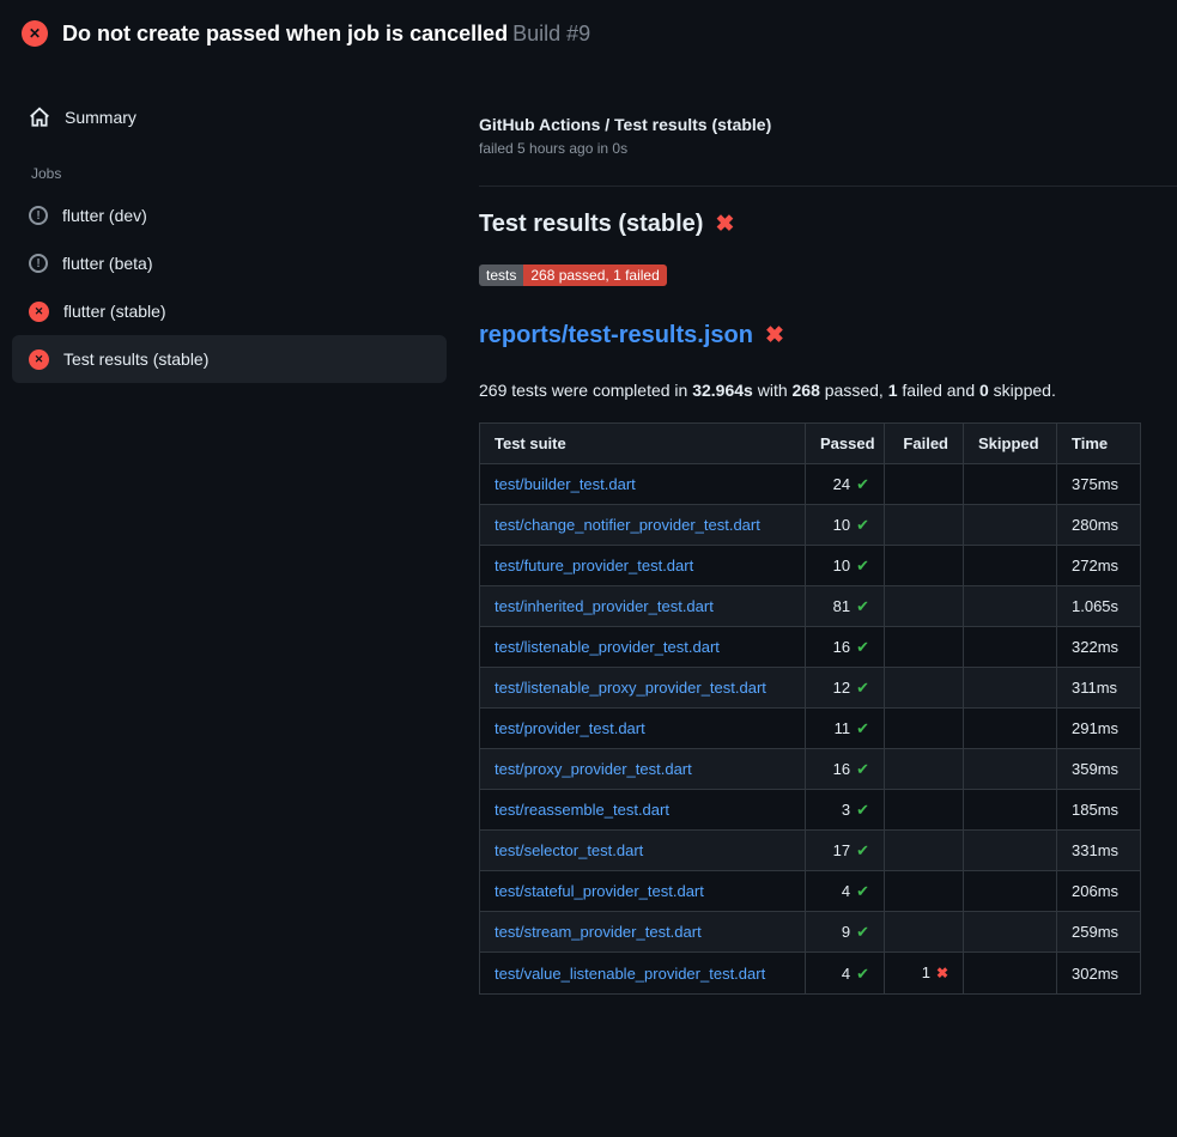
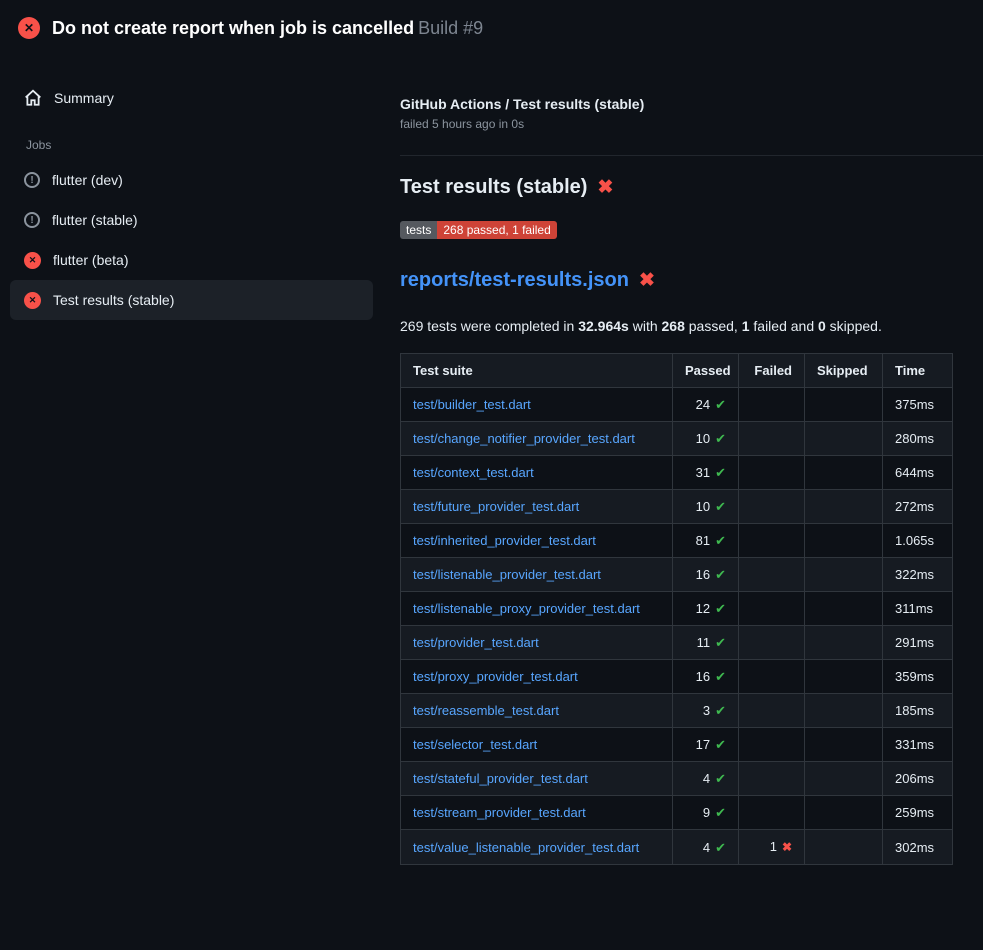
  ✕
- Do not create passed when job is cancelled Build #9
+ Do not create report when job is cancelled Build #9
  Summary
  Jobs
  !
  flutter (dev)
  !
- flutter (beta)
+ flutter (stable)
  ✕
- flutter (stable)
+ flutter (beta)
  ✕
  Test results (stable)
  GitHub Actions / Test results (stable)
  failed 5 hours ago in 0s
  Test results (stable)
  ✖
  tests
  268 passed, 1 failed
  reports/test-results.json
  ✖
  269 tests were completed in 32.964s with 268 passed, 1 failed and 0 skipped.
  Test suite	Passed	Failed	Skipped	Time
  test/builder_test.dart	24 ✔			375ms
  test/change_notifier_provider_test.dart	10 ✔			280ms
+ test/context_test.dart	31 ✔			644ms
  test/future_provider_test.dart	10 ✔			272ms
  test/inherited_provider_test.dart	81 ✔			1.065s
  test/listenable_provider_test.dart	16 ✔			322ms
  test/listenable_proxy_provider_test.dart	12 ✔			311ms
  test/provider_test.dart	11 ✔			291ms
  test/proxy_provider_test.dart	16 ✔			359ms
  test/reassemble_test.dart	3 ✔			185ms
  test/selector_test.dart	17 ✔			331ms
  test/stateful_provider_test.dart	4 ✔			206ms
  test/stream_provider_test.dart	9 ✔			259ms
  test/value_listenable_provider_test.dart	4 ✔	1 ✖		302ms
